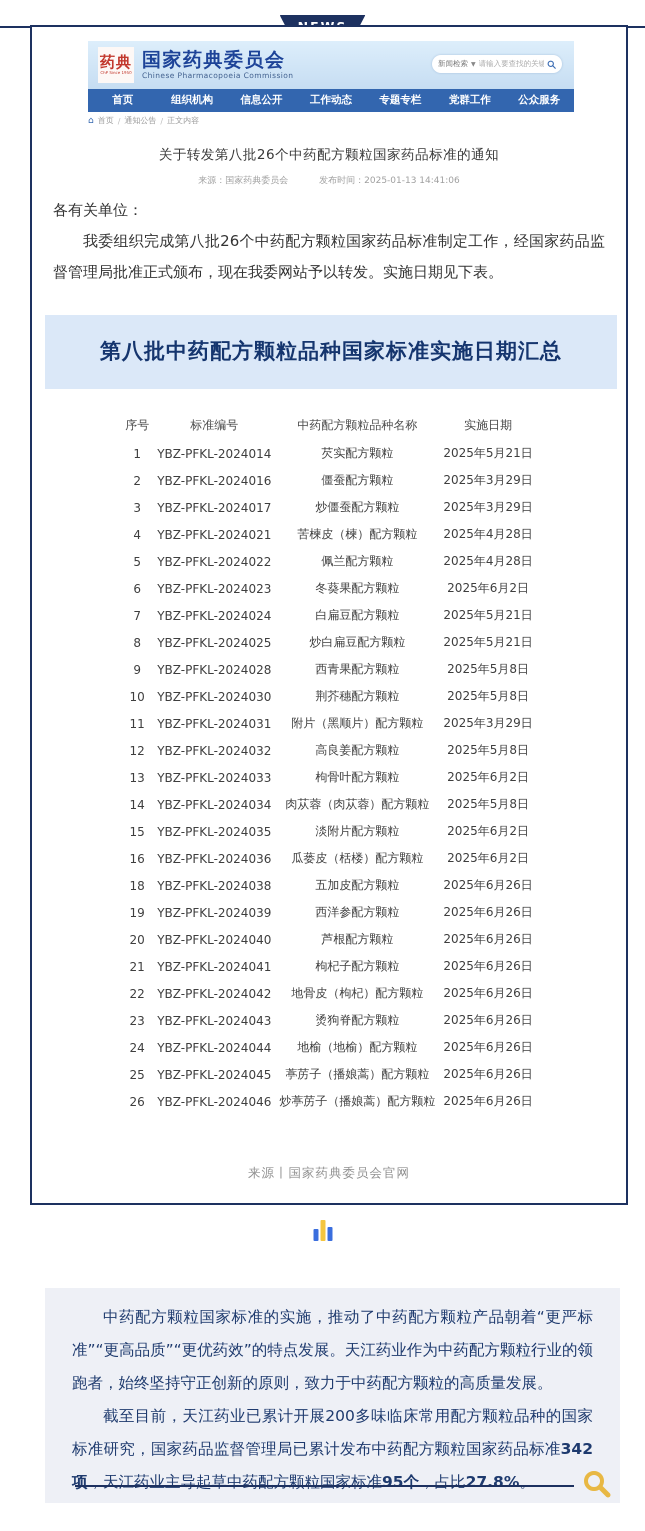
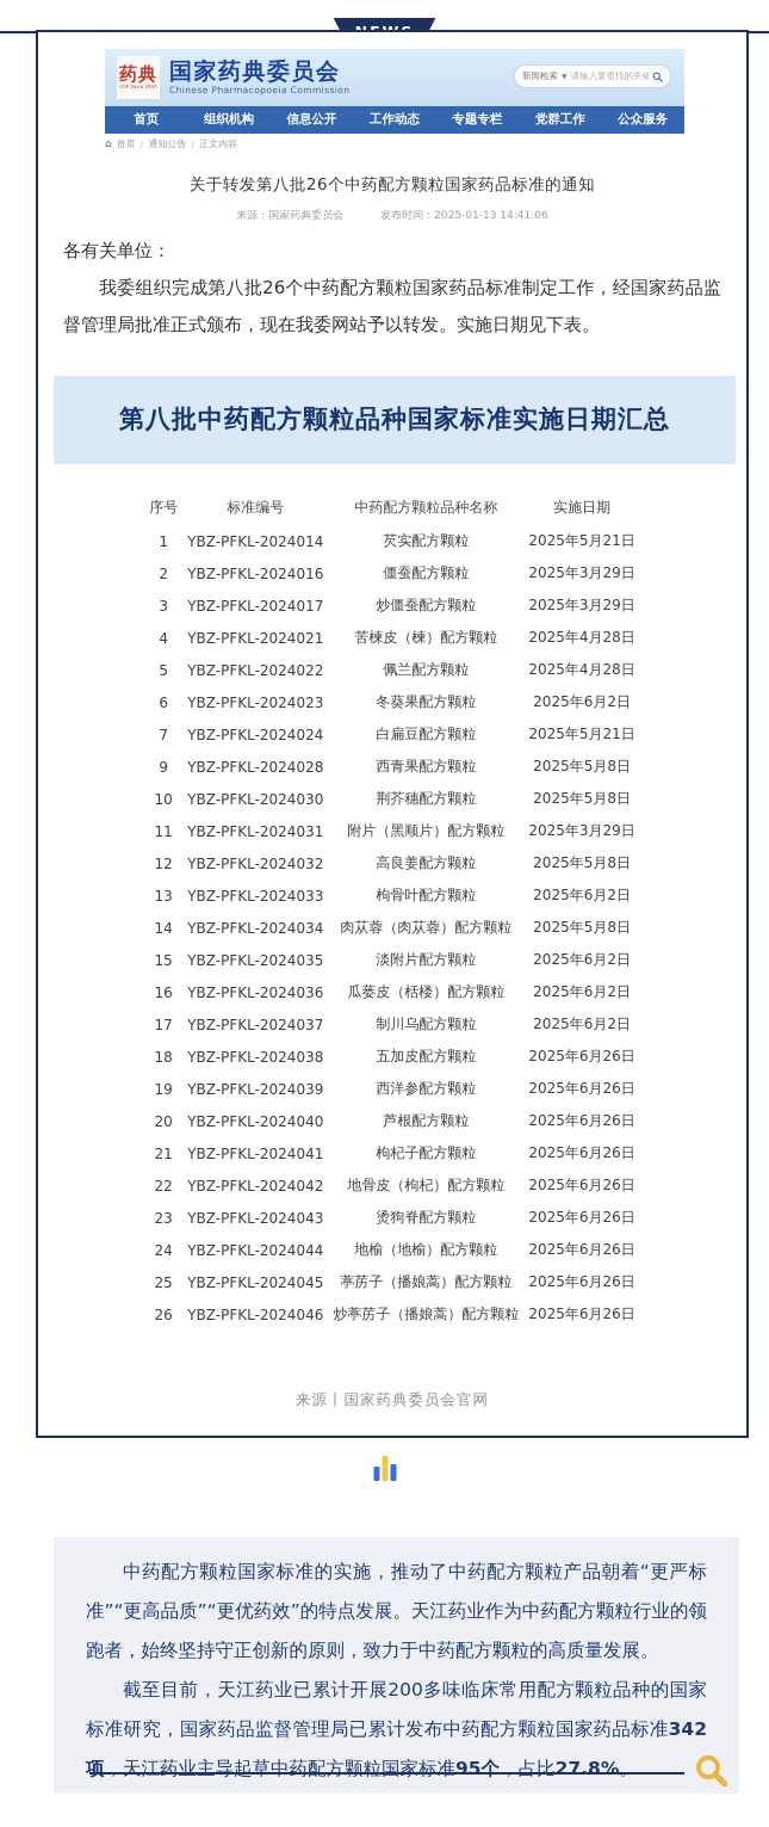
  药典
  国家药典委员会
  Chinese Pharmacopoeia Commission
  新闻检索
  请输入要查找的关键
  首页
  组织机构
  信息公开
  工作动态
  专题专栏
  党群工作
  公众服务
  ⌂
  首页
  /
  通知公告
  /
  正文内容
  关于转发第八批26个中药配方颗粒国家药品标准的通知
  来源：国家药典委员会 发布时间：2025-01-13 14:41:06
  各有关单位：
  我委组织完成第八批26个中药配方颗粒国家药品标准制定工作，经国家药品监督管理局批准正式颁布，现在我委网站予以转发。实施日期见下表。
  第八批中药配方颗粒品种国家标准实施日期汇总
  序号	标准编号	中药配方颗粒品种名称	实施日期
  1	YBZ-PFKL-2024014	芡实配方颗粒	2025年5月21日
  2	YBZ-PFKL-2024016	僵蚕配方颗粒	2025年3月29日
  3	YBZ-PFKL-2024017	炒僵蚕配方颗粒	2025年3月29日
  4	YBZ-PFKL-2024021	苦楝皮（楝）配方颗粒	2025年4月28日
  5	YBZ-PFKL-2024022	佩兰配方颗粒	2025年4月28日
  6	YBZ-PFKL-2024023	冬葵果配方颗粒	2025年6月2日
  7	YBZ-PFKL-2024024	白扁豆配方颗粒	2025年5月21日
- 8	YBZ-PFKL-2024025	炒白扁豆配方颗粒	2025年5月21日
  9	YBZ-PFKL-2024028	西青果配方颗粒	2025年5月8日
  10	YBZ-PFKL-2024030	荆芥穗配方颗粒	2025年5月8日
  11	YBZ-PFKL-2024031	附片（黑顺片）配方颗粒	2025年3月29日
  12	YBZ-PFKL-2024032	高良姜配方颗粒	2025年5月8日
  13	YBZ-PFKL-2024033	枸骨叶配方颗粒	2025年6月2日
  14	YBZ-PFKL-2024034	肉苁蓉（肉苁蓉）配方颗粒	2025年5月8日
  15	YBZ-PFKL-2024035	淡附片配方颗粒	2025年6月2日
  16	YBZ-PFKL-2024036	瓜蒌皮（栝楼）配方颗粒	2025年6月2日
+ 17	YBZ-PFKL-2024037	制川乌配方颗粒	2025年6月2日
  18	YBZ-PFKL-2024038	五加皮配方颗粒	2025年6月26日
  19	YBZ-PFKL-2024039	西洋参配方颗粒	2025年6月26日
  20	YBZ-PFKL-2024040	芦根配方颗粒	2025年6月26日
  21	YBZ-PFKL-2024041	枸杞子配方颗粒	2025年6月26日
  22	YBZ-PFKL-2024042	地骨皮（枸杞）配方颗粒	2025年6月26日
  23	YBZ-PFKL-2024043	烫狗脊配方颗粒	2025年6月26日
  24	YBZ-PFKL-2024044	地榆（地榆）配方颗粒	2025年6月26日
  25	YBZ-PFKL-2024045	葶苈子（播娘蒿）配方颗粒	2025年6月26日
  26	YBZ-PFKL-2024046	炒葶苈子（播娘蒿）配方颗粒	2025年6月26日
  来源丨国家药典委员会官网
  中药配方颗粒国家标准的实施，推动了中药配方颗粒产品朝着“更严标准”“更高品质”“更优药效”的特点发展。天江药业作为中药配方颗粒行业的领跑者，始终坚持守正创新的原则，致力于中药配方颗粒的高质量发展。
  截至目前，天江药业已累计开展200多味临床常用配方颗粒品种的国家标准研究，国家药品监督管理局已累计发布中药配方颗粒国家药品标准342项，天江药业主导起草中药配方颗粒国家标准95个，占比27.8%。
